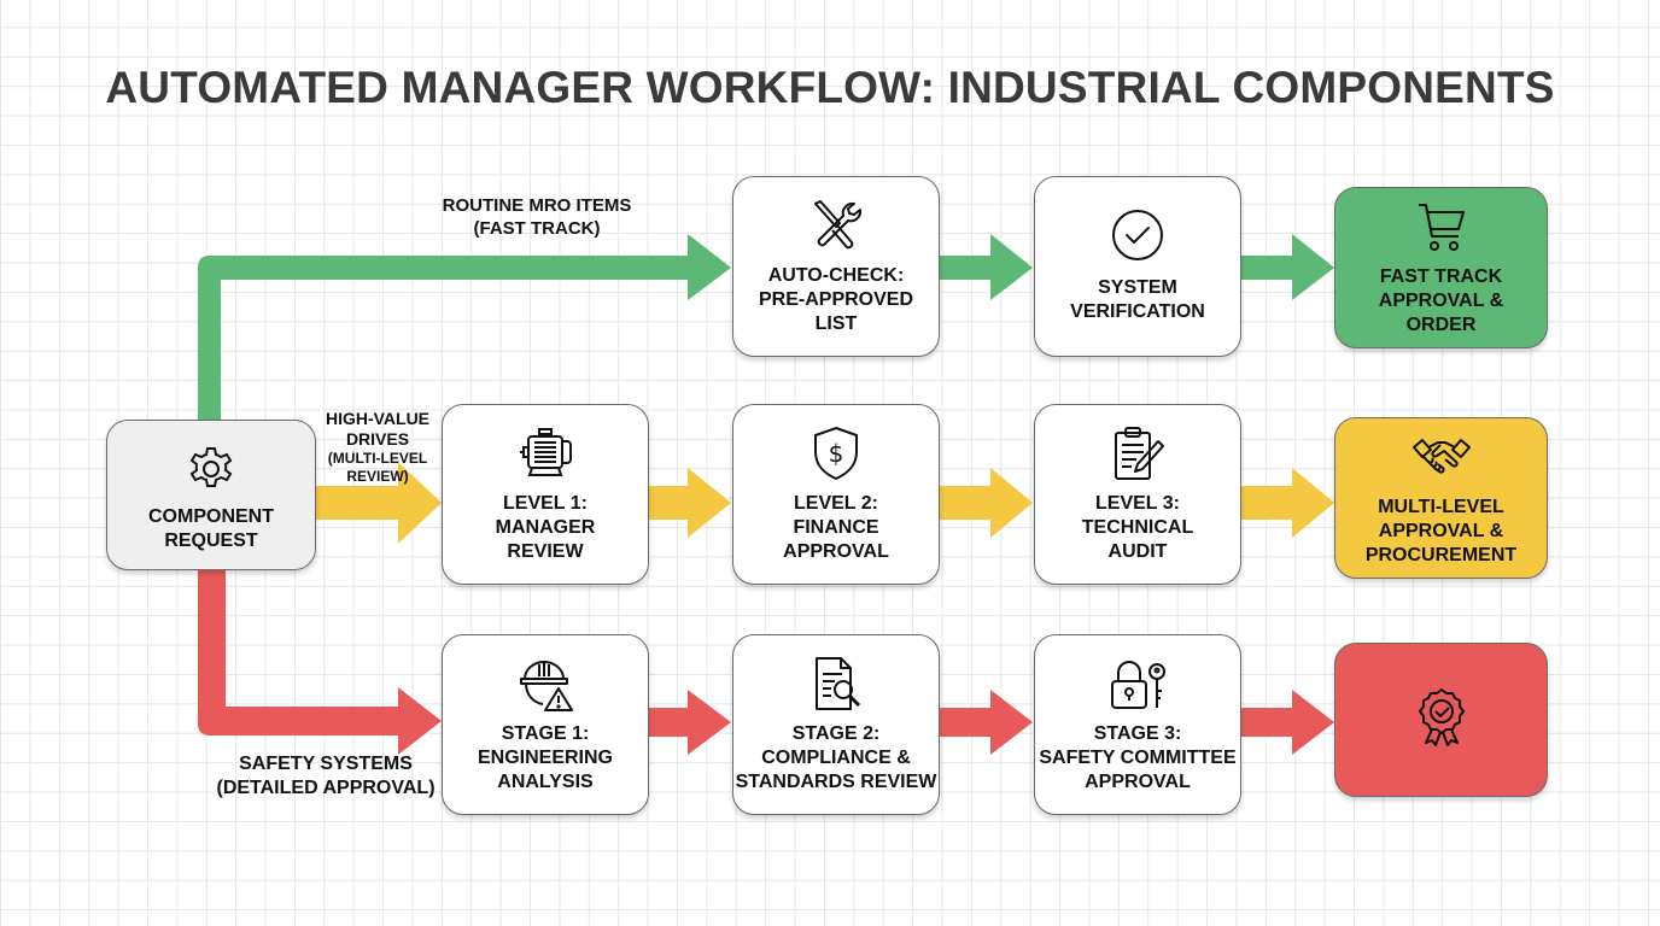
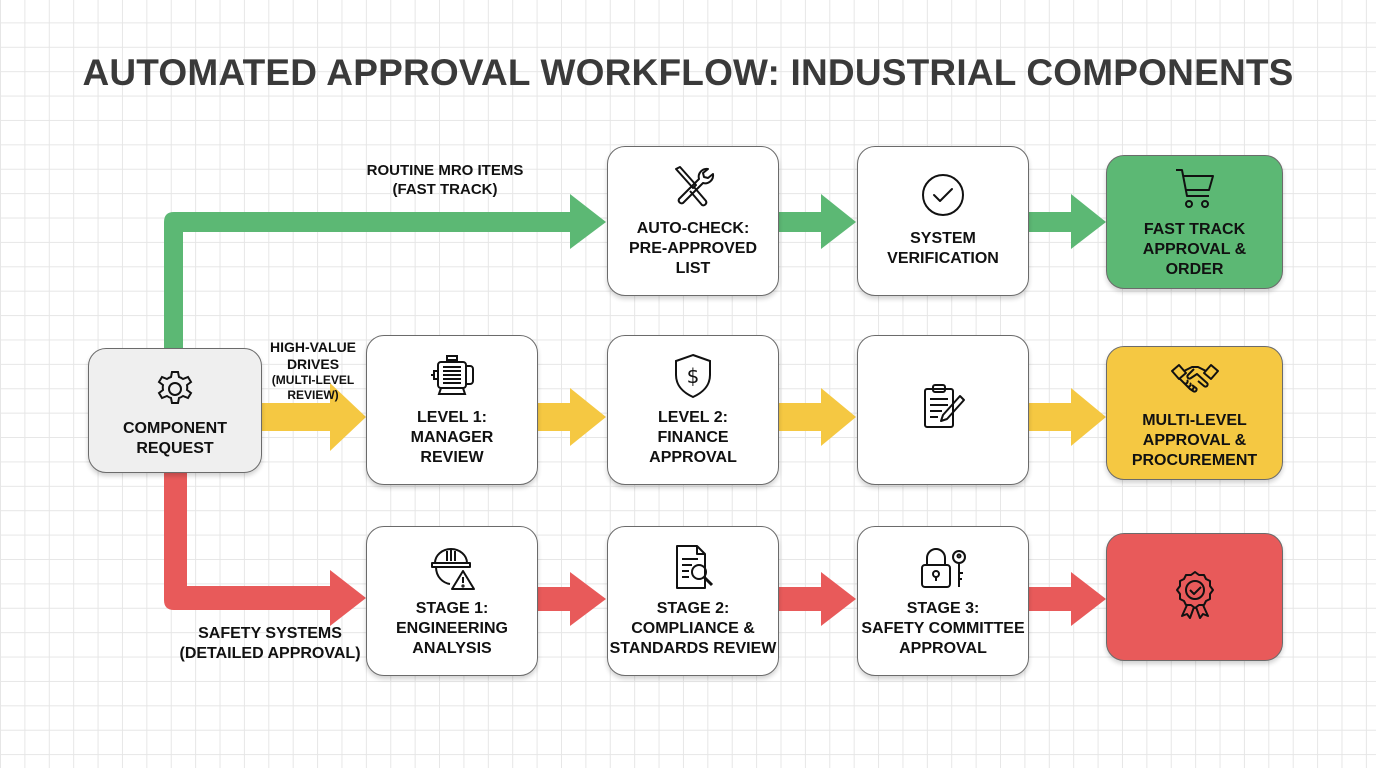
- AUTOMATED MANAGER WORKFLOW: INDUSTRIAL COMPONENTS
+ AUTOMATED APPROVAL WORKFLOW: INDUSTRIAL COMPONENTS
  ROUTINE MRO ITEMS
  (FAST TRACK)
  HIGH-VALUE
  DRIVES
  (MULTI-LEVEL
  REVIEW)
  SAFETY SYSTEMS
  (DETAILED APPROVAL)
  COMPONENT
  REQUEST
  AUTO-CHECK:
  PRE-APPROVED
  LIST
  SYSTEM
  VERIFICATION
  FAST TRACK
  APPROVAL &
  ORDER
  LEVEL 1:
  MANAGER
  REVIEW
  $
  LEVEL 2:
  FINANCE
  APPROVAL
- LEVEL 3:
- TECHNICAL
- AUDIT
  MULTI-LEVEL
  APPROVAL &
  PROCUREMENT
  STAGE 1:
  ENGINEERING
  ANALYSIS
  STAGE 2:
  COMPLIANCE &
  STANDARDS REVIEW
  STAGE 3:
  SAFETY COMMITTEE
  APPROVAL
